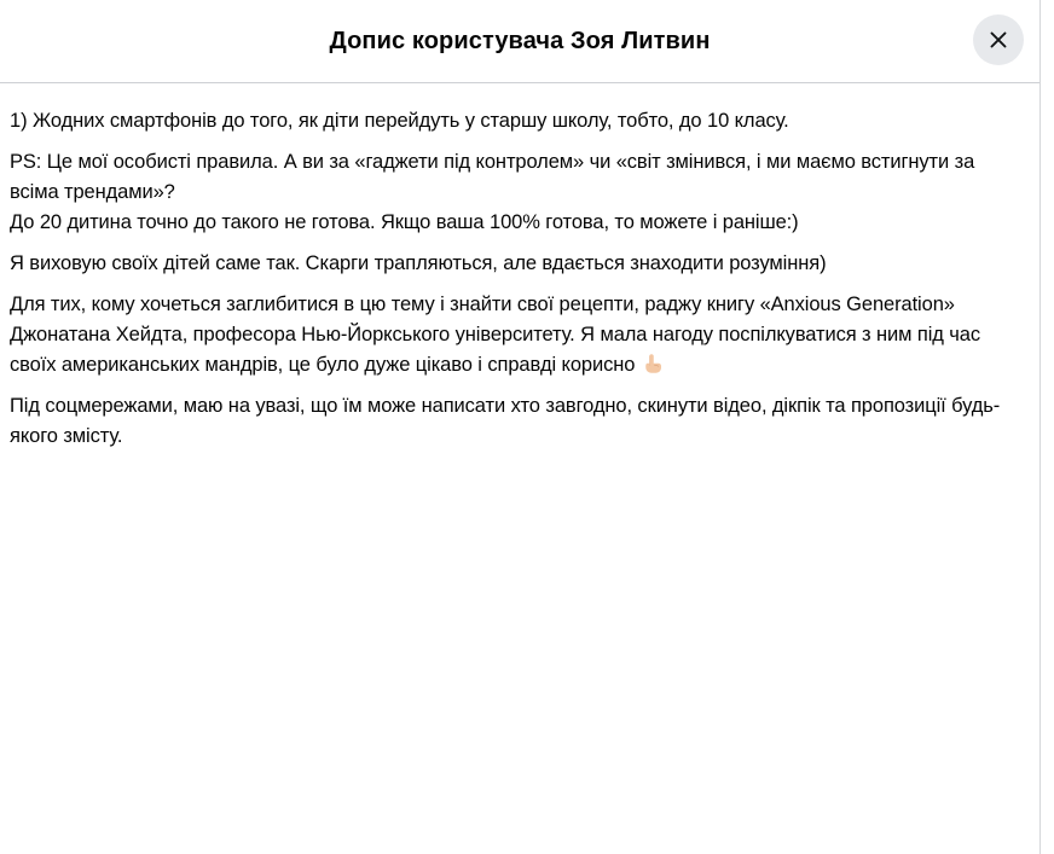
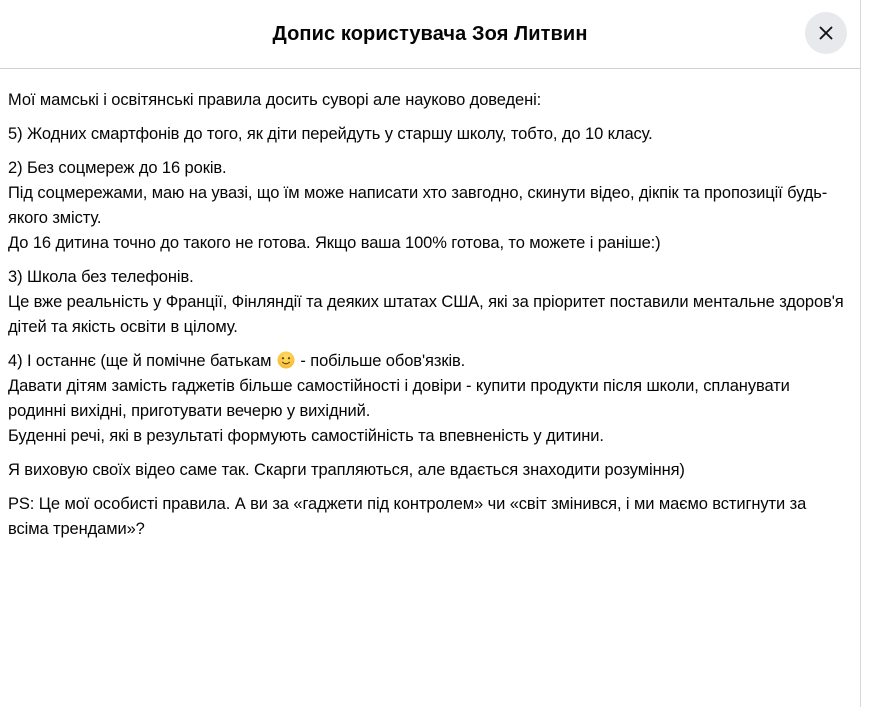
  Допис користувача Зоя Литвин
+ Мої мамські і освітянські правила досить суворі але науково доведені:
- 1) Жодних смартфонів до того, як діти перейдуть у старшу школу, тобто, до 10 класу.
+ 5) Жодних смартфонів до того, як діти перейдуть у старшу школу, тобто, до 10 класу.
+ 2) Без соцмереж до 16 років.
- PS: Це мої особисті правила. А ви за «гаджети під контролем» чи «світ змінився, і ми маємо встигнути за всіма трендами»?
+ Під соцмережами, маю на увазі, що їм може написати хто завгодно, скинути відео, дікпік та пропозиції будь-якого змісту.
- До 20 дитина точно до такого не готова. Якщо ваша 100% готова, то можете і раніше:)
+ До 16 дитина точно до такого не готова. Якщо ваша 100% готова, то можете і раніше:)
+ 3) Школа без телефонів.
+ Це вже реальність у Франції, Фінляндії та деяких штатах США, які за пріоритет поставили ментальне здоров'я дітей та якість освіти в цілому.
+ 4) І останнє (ще й помічне батькам - побільше обов'язків.
+ Давати дітям замість гаджетів більше самостійності і довіри - купити продукти після школи, спланувати родинні вихідні, приготувати вечерю у вихідний.
+ Буденні речі, які в результаті формують самостійність та впевненість у дитини.
- Я виховую своїх дітей саме так. Скарги трапляються, але вдається знаходити розуміння)
+ Я виховую своїх відео саме так. Скарги трапляються, але вдається знаходити розуміння)
- Для тих, кому хочеться заглибитися в цю тему і знайти свої рецепти, раджу книгу «Anxious Generation» Джонатана Хейдта, професора Нью-Йоркського університету. Я мала нагоду поспілкуватися з ним під час своїх американських мандрів, це було дуже цікаво і справді корисно
- Під соцмережами, маю на увазі, що їм може написати хто завгодно, скинути відео, дікпік та пропозиції будь-якого змісту.
+ PS: Це мої особисті правила. А ви за «гаджети під контролем» чи «світ змінився, і ми маємо встигнути за всіма трендами»?
